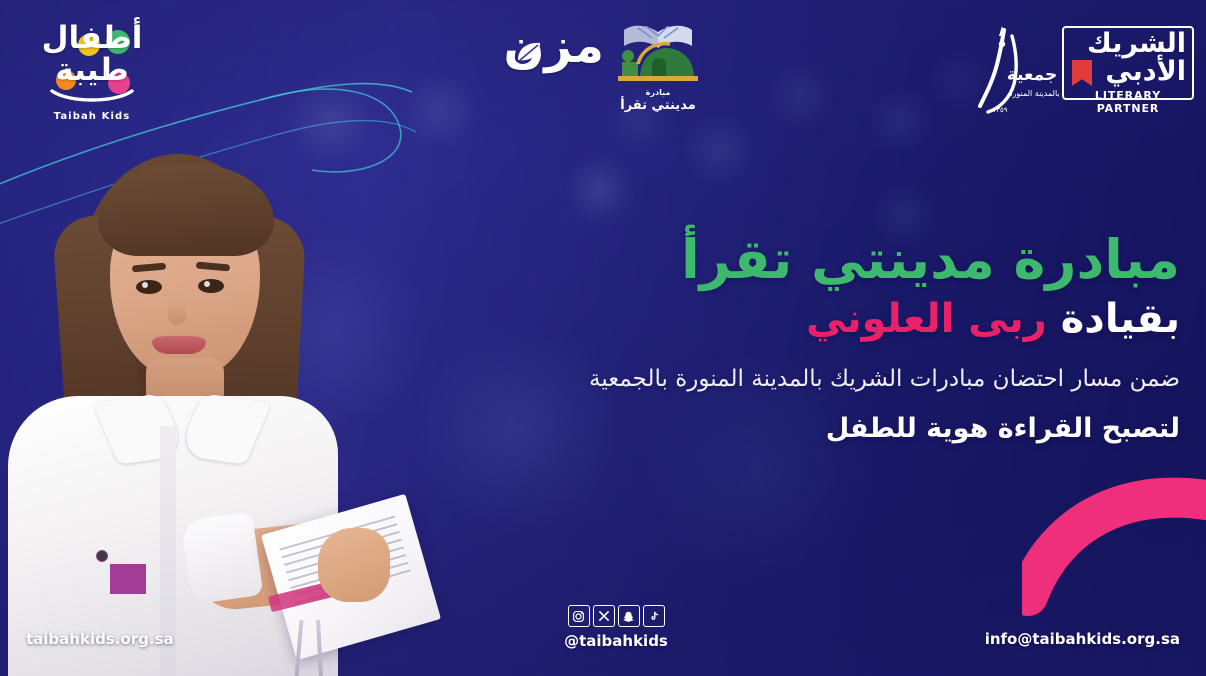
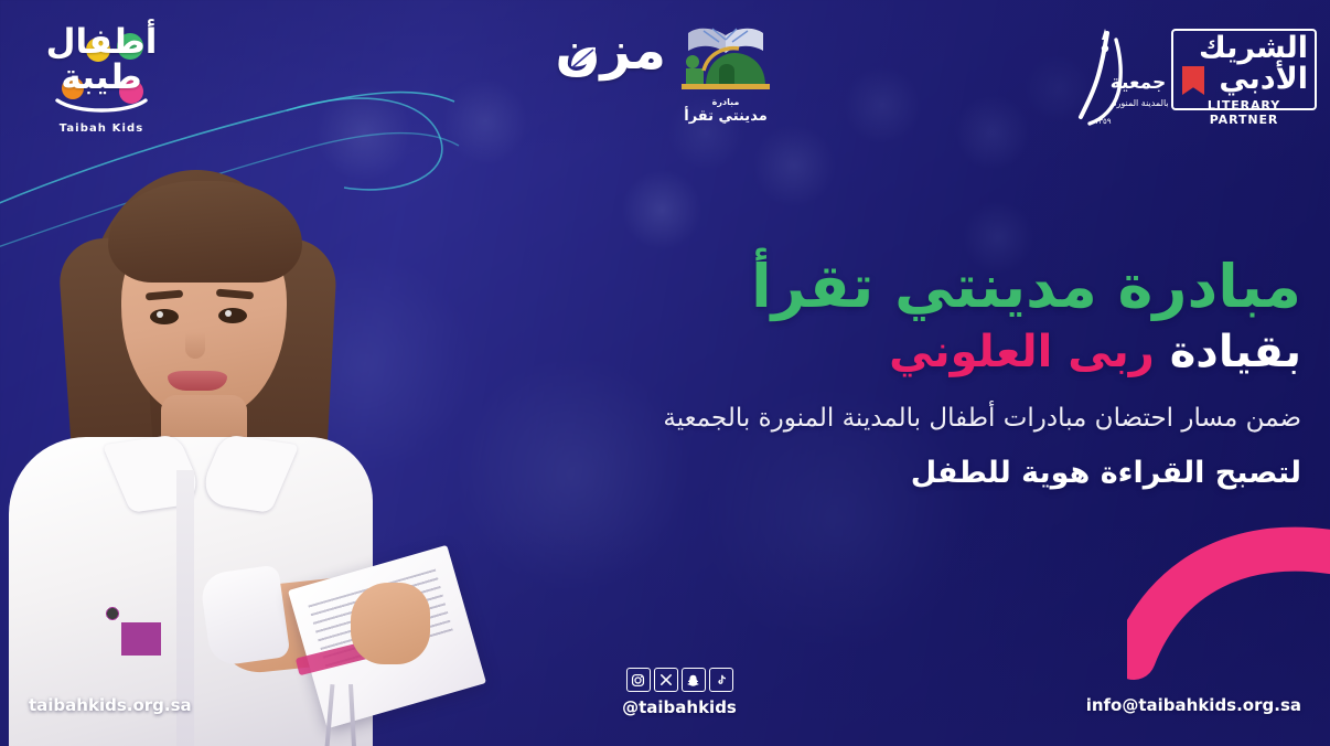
  أطفال
  طيبة
  Taibah Kids
  مزن
  مبادرة
  مدينتي تقرأ
  جمعية
  بالمدينة المنورة
  ١٣٥٩
  الشريك
  الأدبي
  LITERARY PARTNER
  مبادرة مدينتي تقرأ
  بقيادة ربى العلوني
- ضمن مسار احتضان مبادرات الشريك بالمدينة المنورة بالجمعية
+ ضمن مسار احتضان مبادرات أطفال بالمدينة المنورة بالجمعية
  لتصبح القراءة هوية للطفل
  taibahkids.org.sa
  @taibahkids
  info@taibahkids.org.sa
